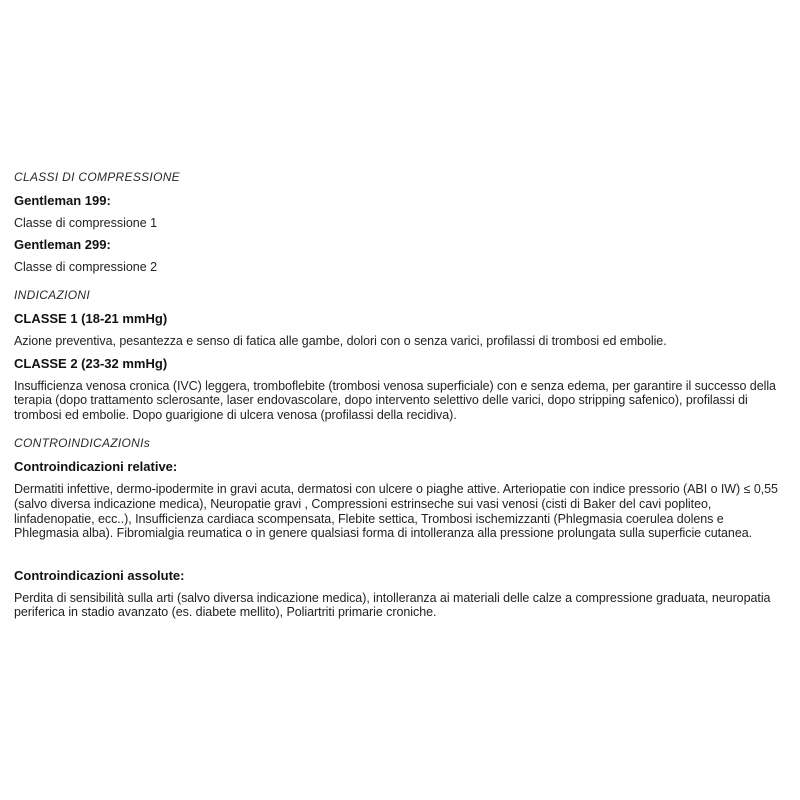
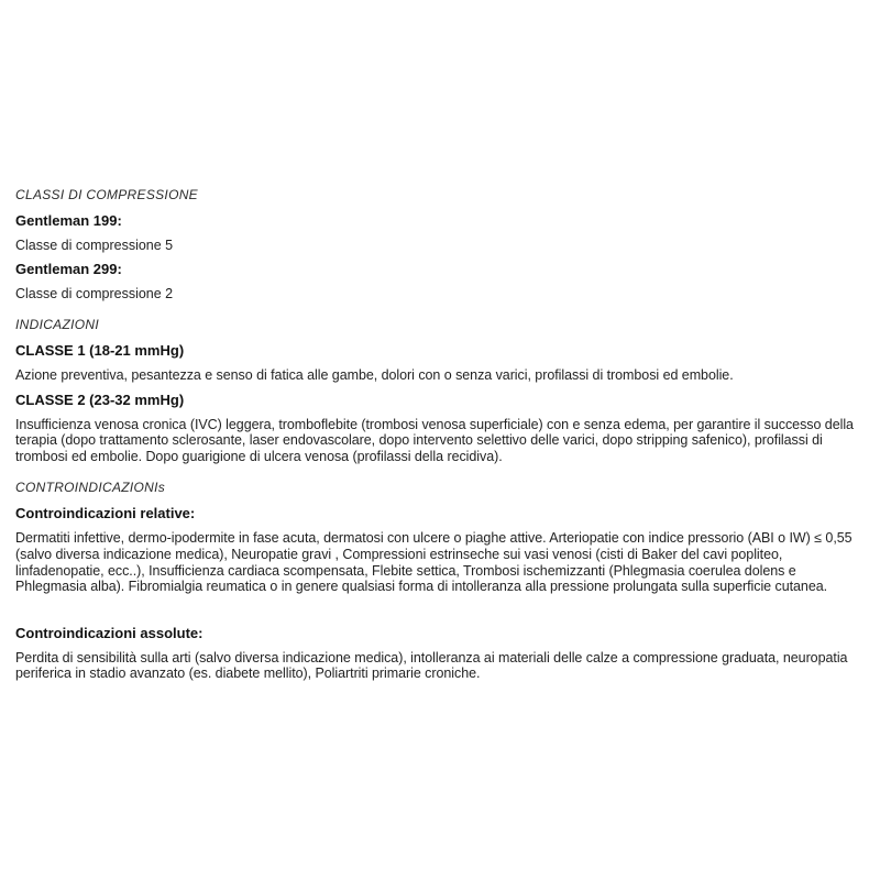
  CLASSI DI COMPRESSIONE
  Gentleman 199:
- Classe di compressione 1
+ Classe di compressione 5
  Gentleman 299:
  Classe di compressione 2
  INDICAZIONI
  CLASSE 1 (18-21 mmHg)
  Azione preventiva, pesantezza e senso di fatica alle gambe, dolori con o senza varici, profilassi di trombosi ed embolie.
  CLASSE 2 (23-32 mmHg)
  Insufficienza venosa cronica (IVC) leggera, tromboflebite (trombosi venosa superficiale) con e senza edema, per garantire il successo della terapia (dopo trattamento sclerosante, laser endovascolare, dopo intervento selettivo delle varici, dopo stripping safenico), profilassi di trombosi ed embolie. Dopo guarigione di ulcera venosa (profilassi della recidiva).
  CONTROINDICAZIONIs
  Controindicazioni relative:
- Dermatiti infettive, dermo-ipodermite in gravi acuta, dermatosi con ulcere o piaghe attive. Arteriopatie con indice pressorio (ABI o IW) ≤ 0,55 (salvo diversa indicazione medica), Neuropatie gravi , Compressioni estrinseche sui vasi venosi (cisti di Baker del cavi popliteo, linfadenopatie, ecc..), Insufficienza cardiaca scompensata, Flebite settica, Trombosi ischemizzanti (Phlegmasia coerulea dolens e Phlegmasia alba). Fibromialgia reumatica o in genere qualsiasi forma di intolleranza alla pressione prolungata sulla superficie cutanea.
+ Dermatiti infettive, dermo-ipodermite in fase acuta, dermatosi con ulcere o piaghe attive. Arteriopatie con indice pressorio (ABI o IW) ≤ 0,55 (salvo diversa indicazione medica), Neuropatie gravi , Compressioni estrinseche sui vasi venosi (cisti di Baker del cavi popliteo, linfadenopatie, ecc..), Insufficienza cardiaca scompensata, Flebite settica, Trombosi ischemizzanti (Phlegmasia coerulea dolens e Phlegmasia alba). Fibromialgia reumatica o in genere qualsiasi forma di intolleranza alla pressione prolungata sulla superficie cutanea.
  Controindicazioni assolute:
  Perdita di sensibilità sulla arti (salvo diversa indicazione medica), intolleranza ai materiali delle calze a compressione graduata, neuropatia periferica in stadio avanzato (es. diabete mellito), Poliartriti primarie croniche.
